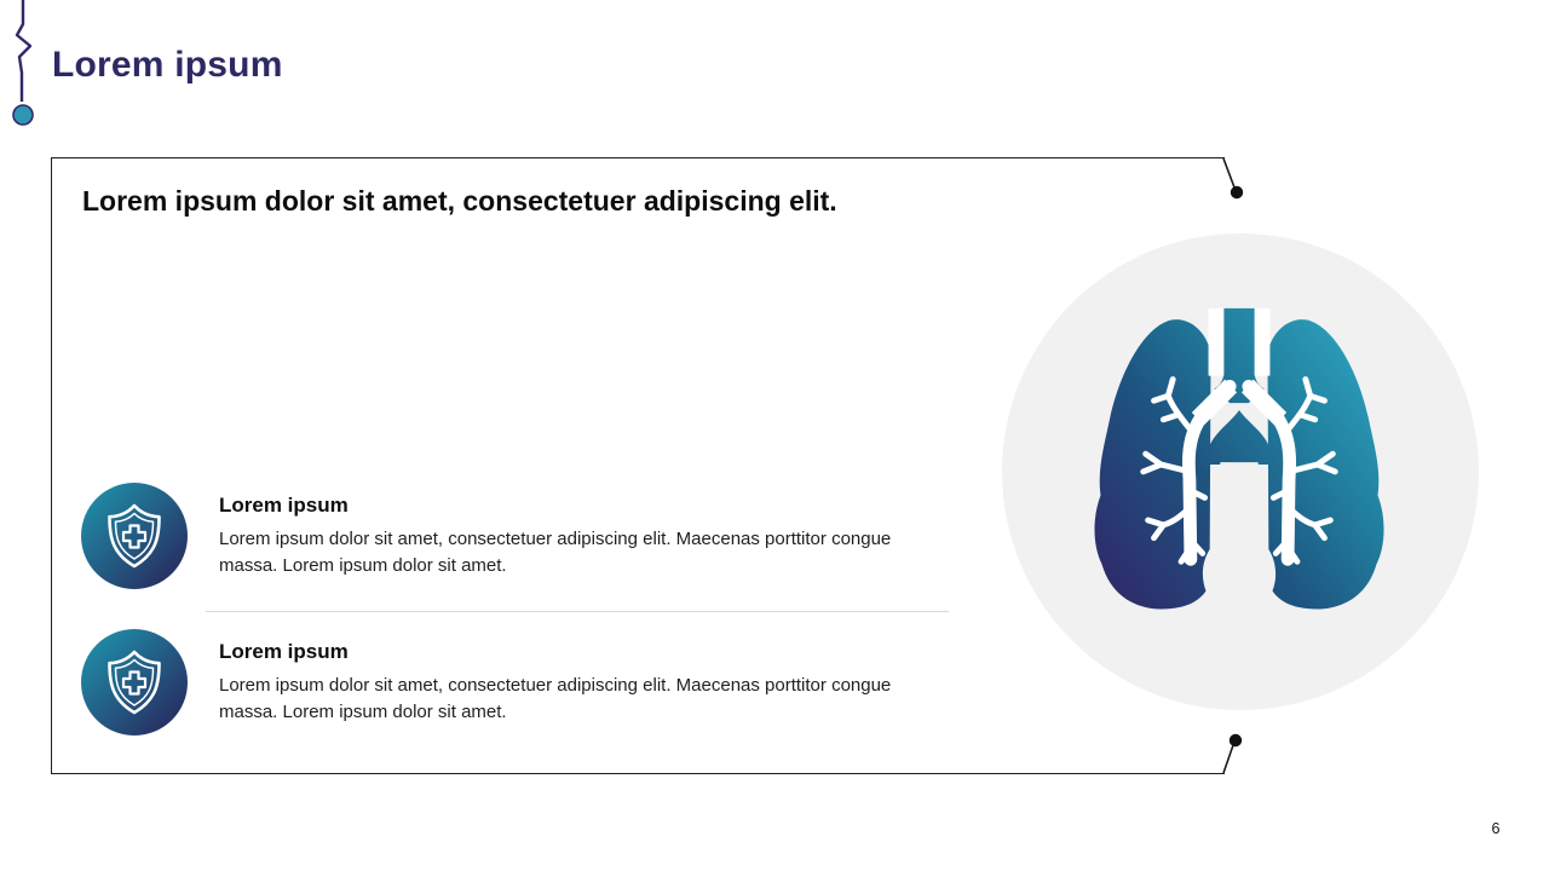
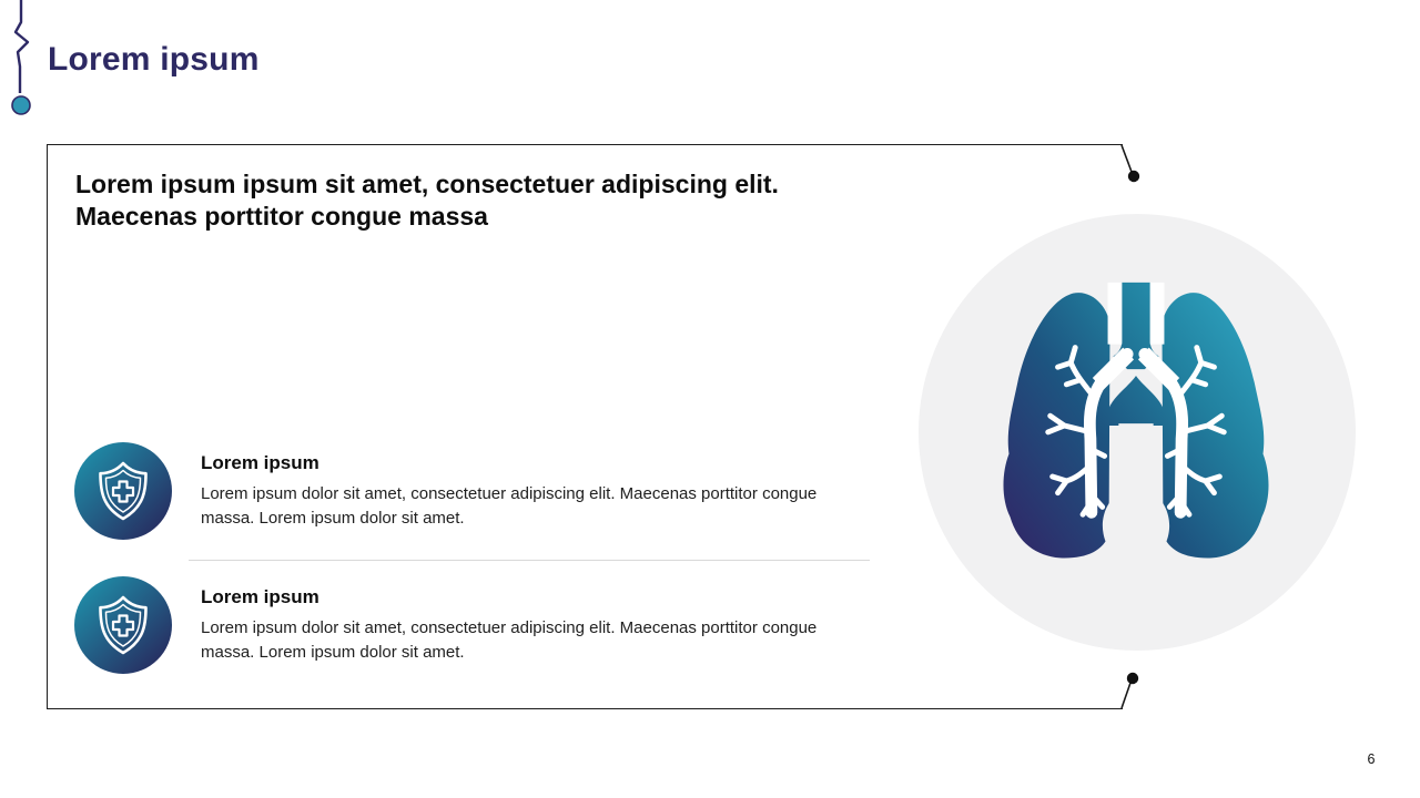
  Lorem ipsum
- Lorem ipsum dolor sit amet, consectetuer adipiscing elit.
+ Lorem ipsum ipsum sit amet, consectetuer adipiscing elit.
+ Maecenas porttitor congue massa
  Lorem ipsum
  Lorem ipsum dolor sit amet, consectetuer adipiscing elit. Maecenas porttitor congue massa. Lorem ipsum dolor sit amet.
  Lorem ipsum
  Lorem ipsum dolor sit amet, consectetuer adipiscing elit. Maecenas porttitor congue massa. Lorem ipsum dolor sit amet.
  6
